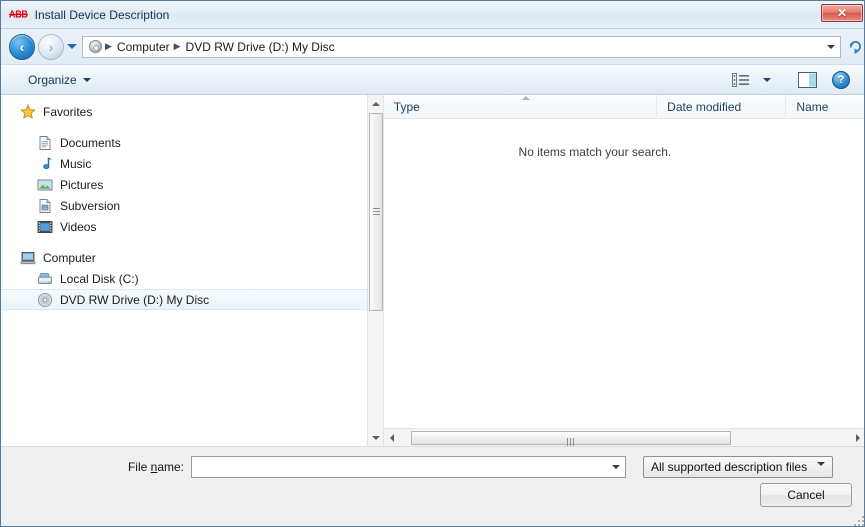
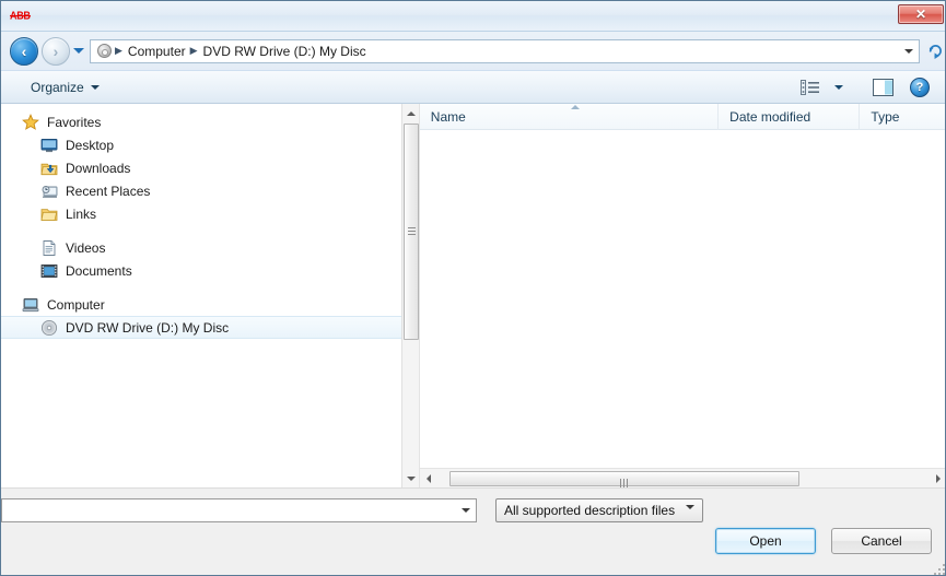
  ABB
- Install Device Description
  ✕
  ‹
  ›
  ▶
  Computer
  ▶
  DVD RW Drive (D:) My Disc
  Organize
  ?
  Favorites
+ Desktop
+ Downloads
+ Recent Places
+ Links
- Documents
+ Videos
- Music
- Pictures
- Subversion
- Videos
+ Documents
  Computer
- Local Disk (C:)
  DVD RW Drive (D:) My Disc
- Type
+ Name
  Date modified
- Name
+ Type
- No items match your search.
- File name:
  All supported description files
+ Open
  Cancel
